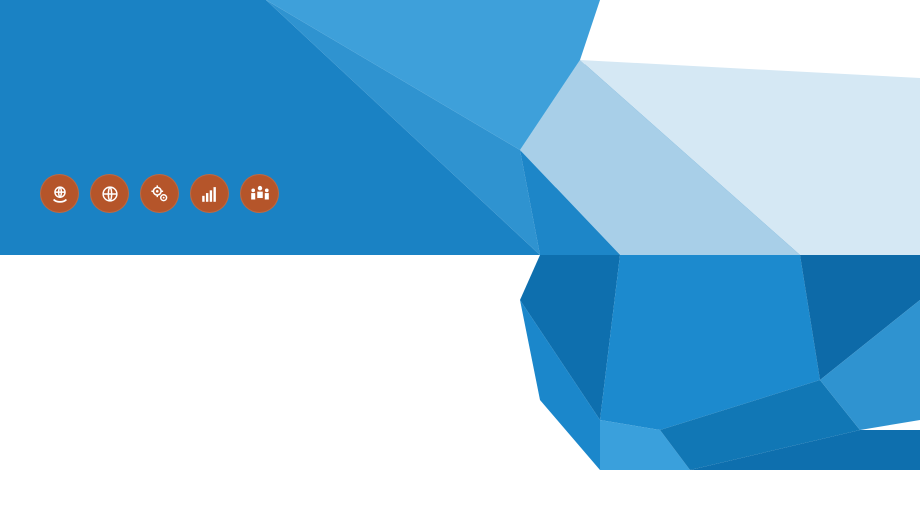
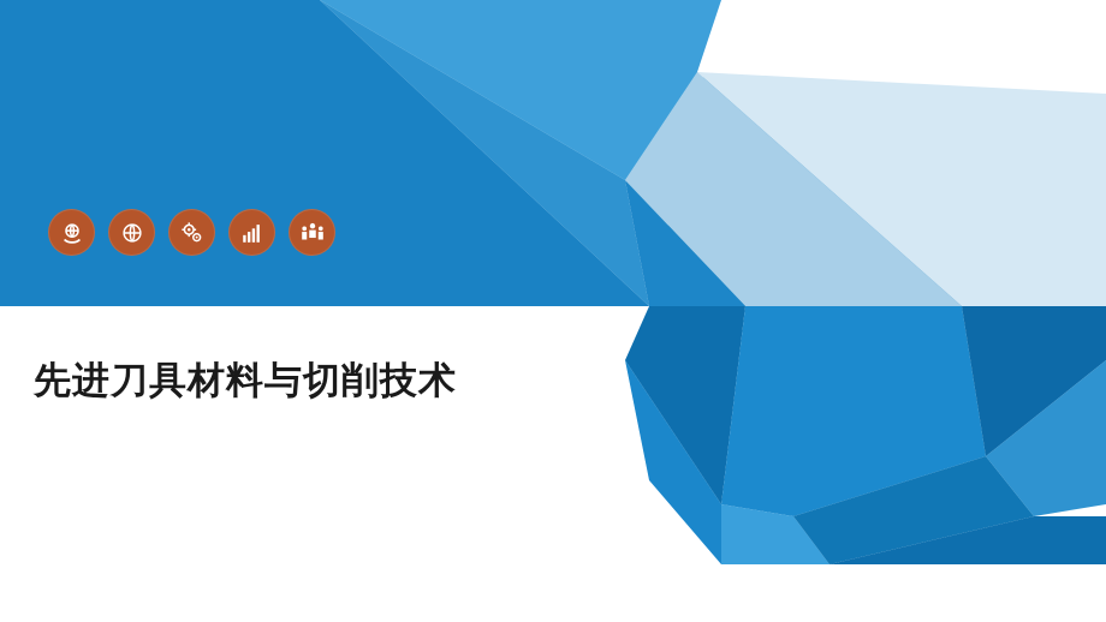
+ 先进刀具材料与切削技术
